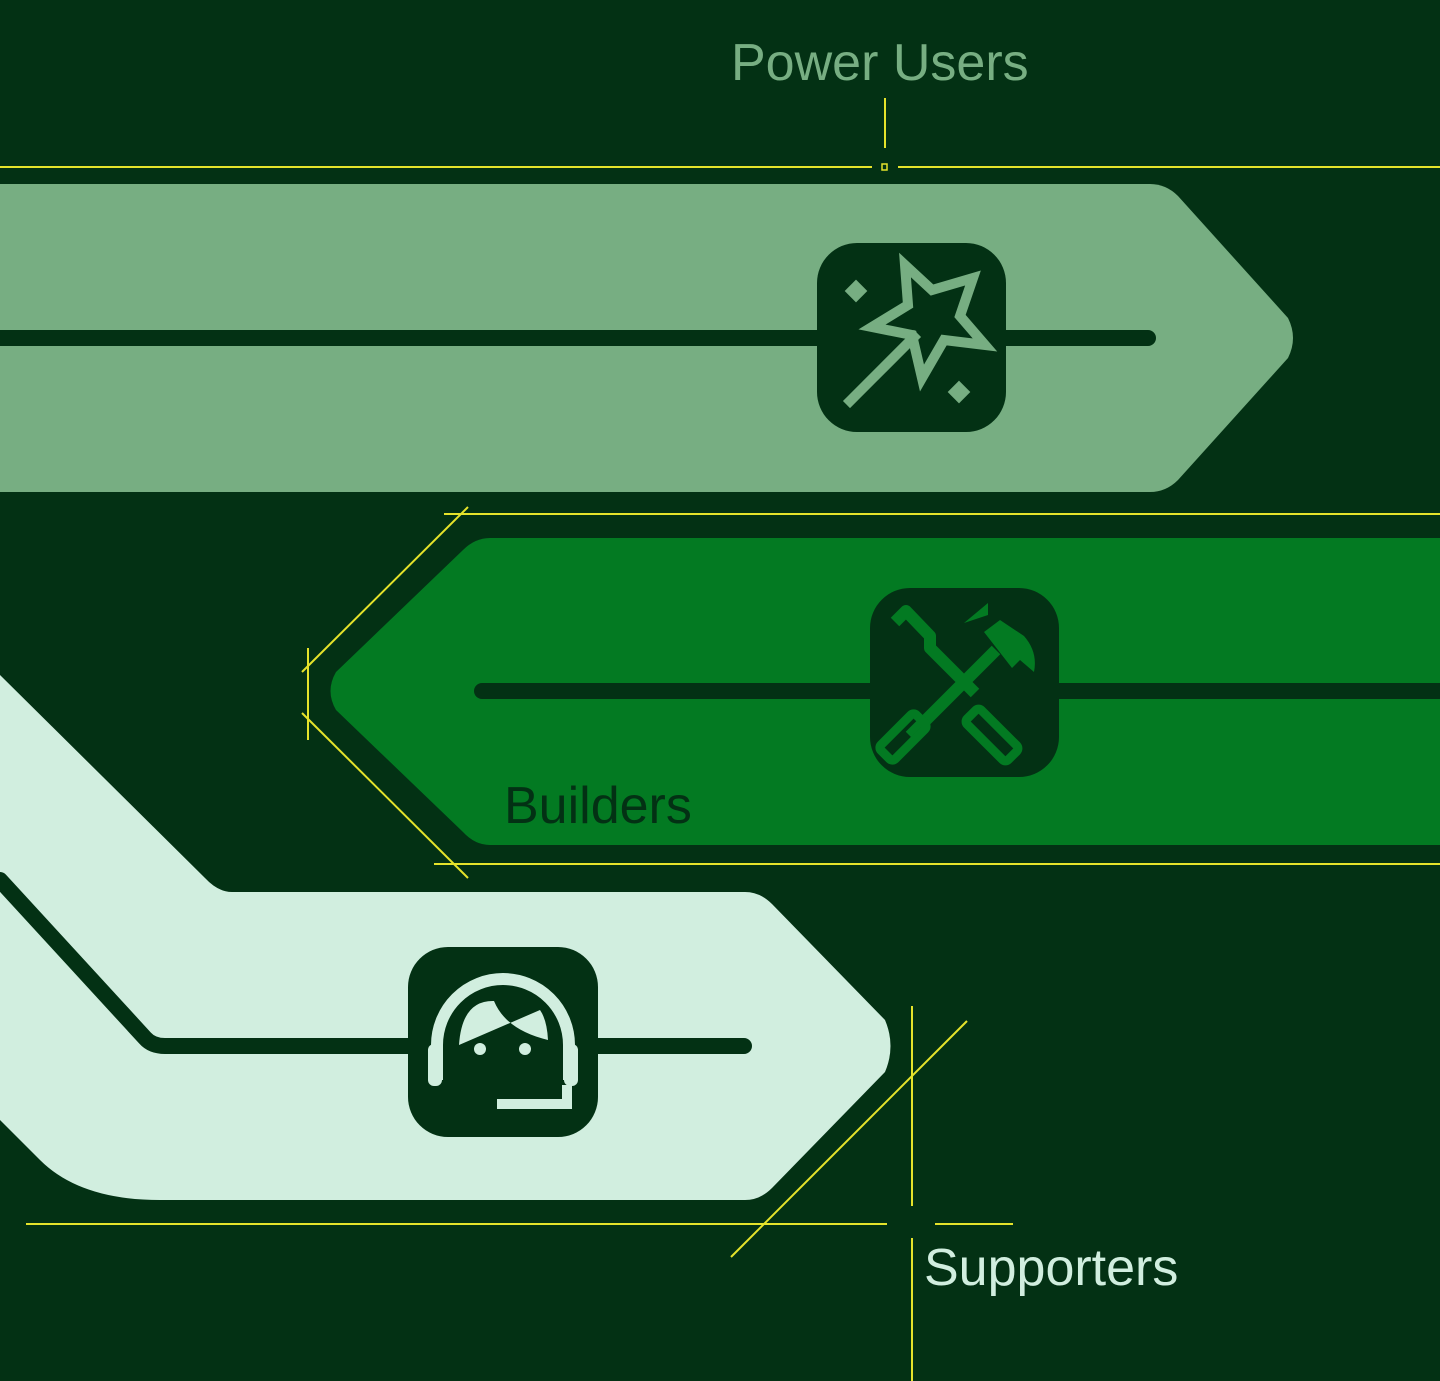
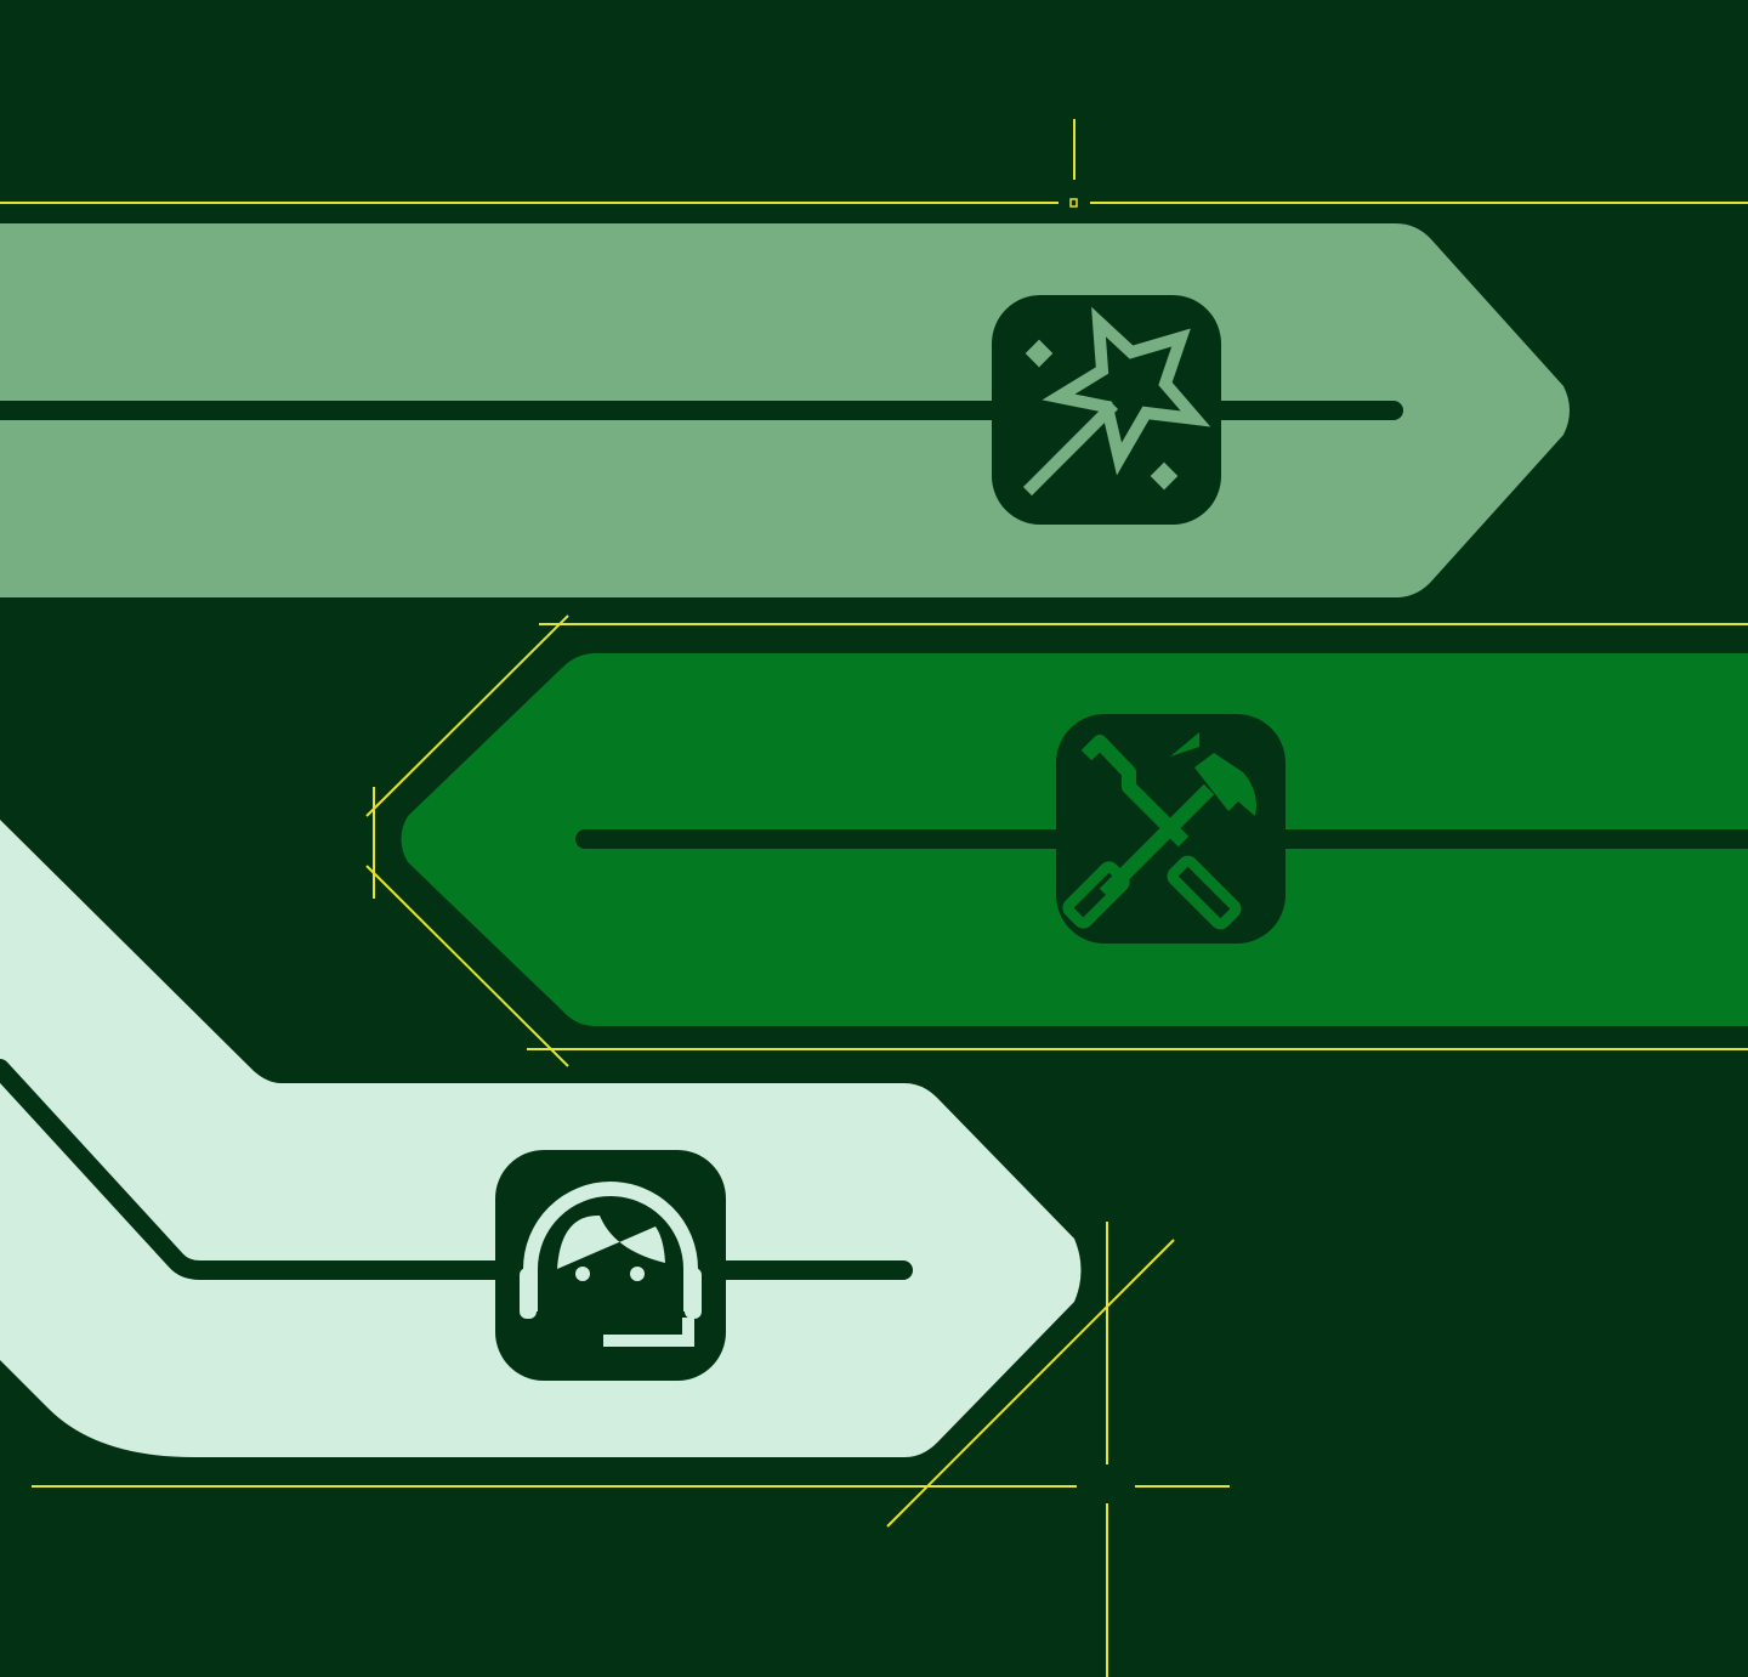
- Power Users
- Builders
- Supporters
